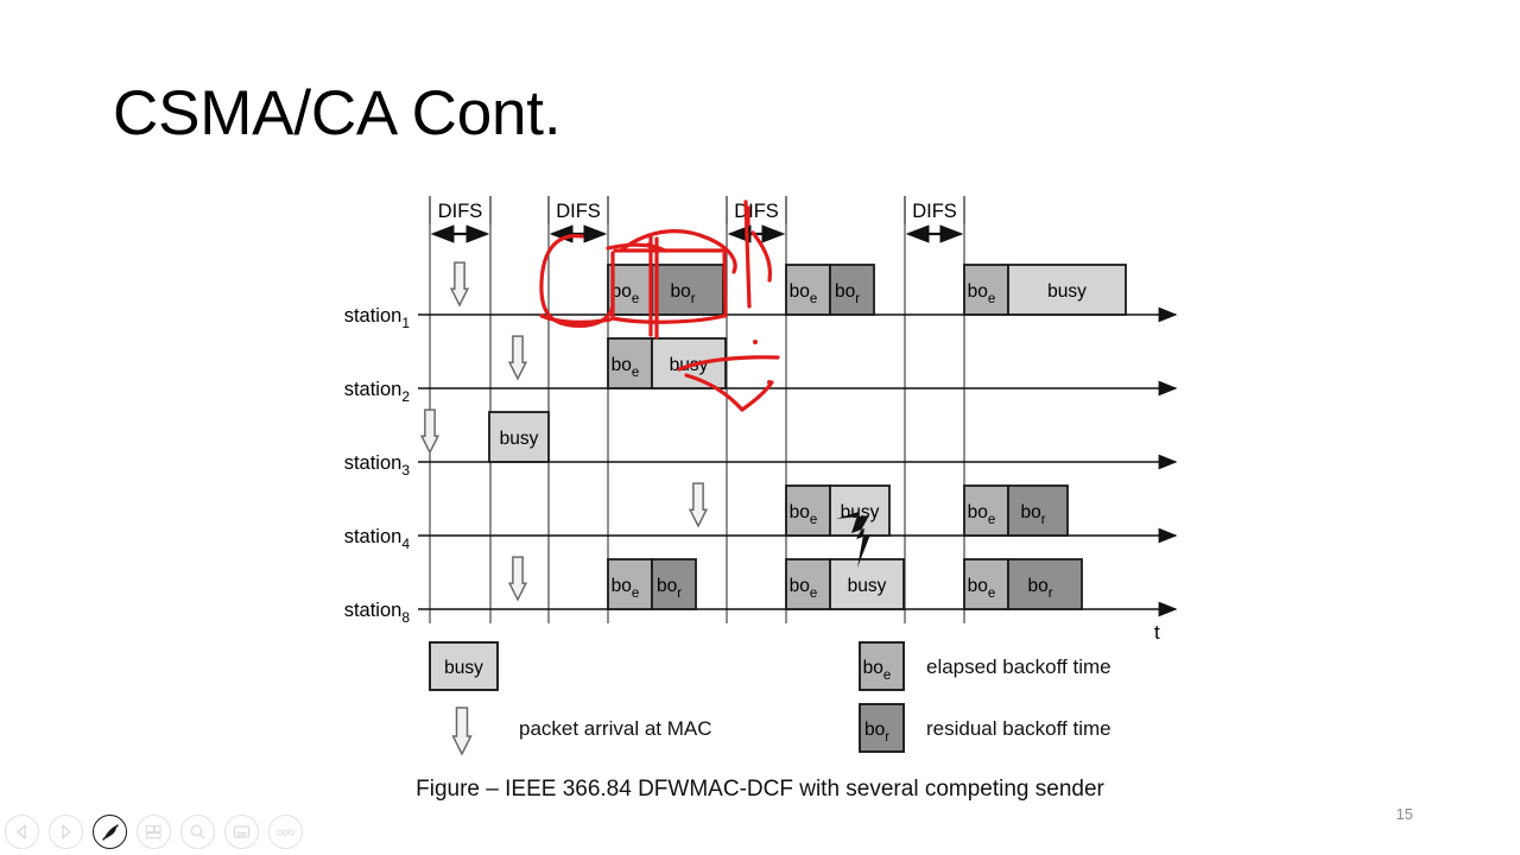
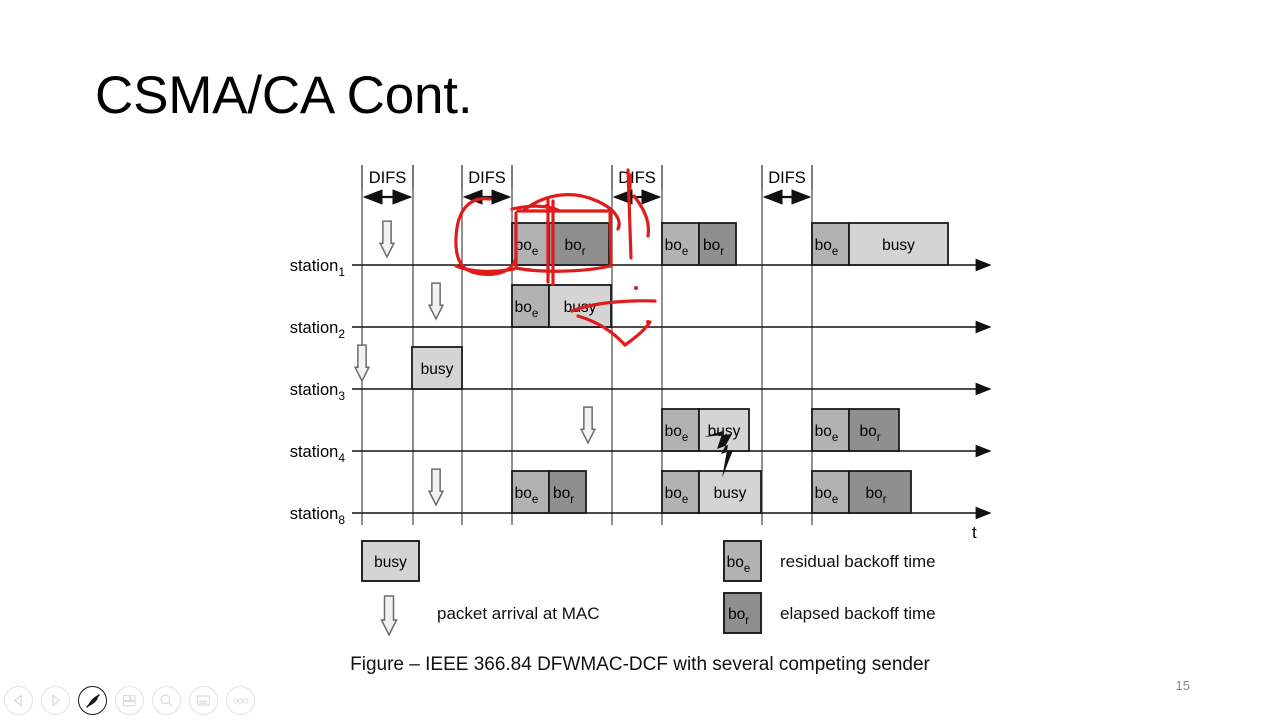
  CSMA/CA Cont.
  t
  DIFS
  DIFS
  DIFS
  DIFS
  boe
  bor
  boe
  bor
  boe
  busy
  boe
  buy
  busy
  boe
  busy
  boe
  bor
  boe
  bor
  boe
  busy
  boe
  bor
  station1
  station2
  station3
  station4
  station8
  busy
  packet arrival at MAC
  boe
- elapsed backoff time
+ residual backoff time
  bor
- residual backoff time
+ elapsed backoff time
  Figure – IEEE 366.84 DFWMAC-DCF with several competing sender
  15
